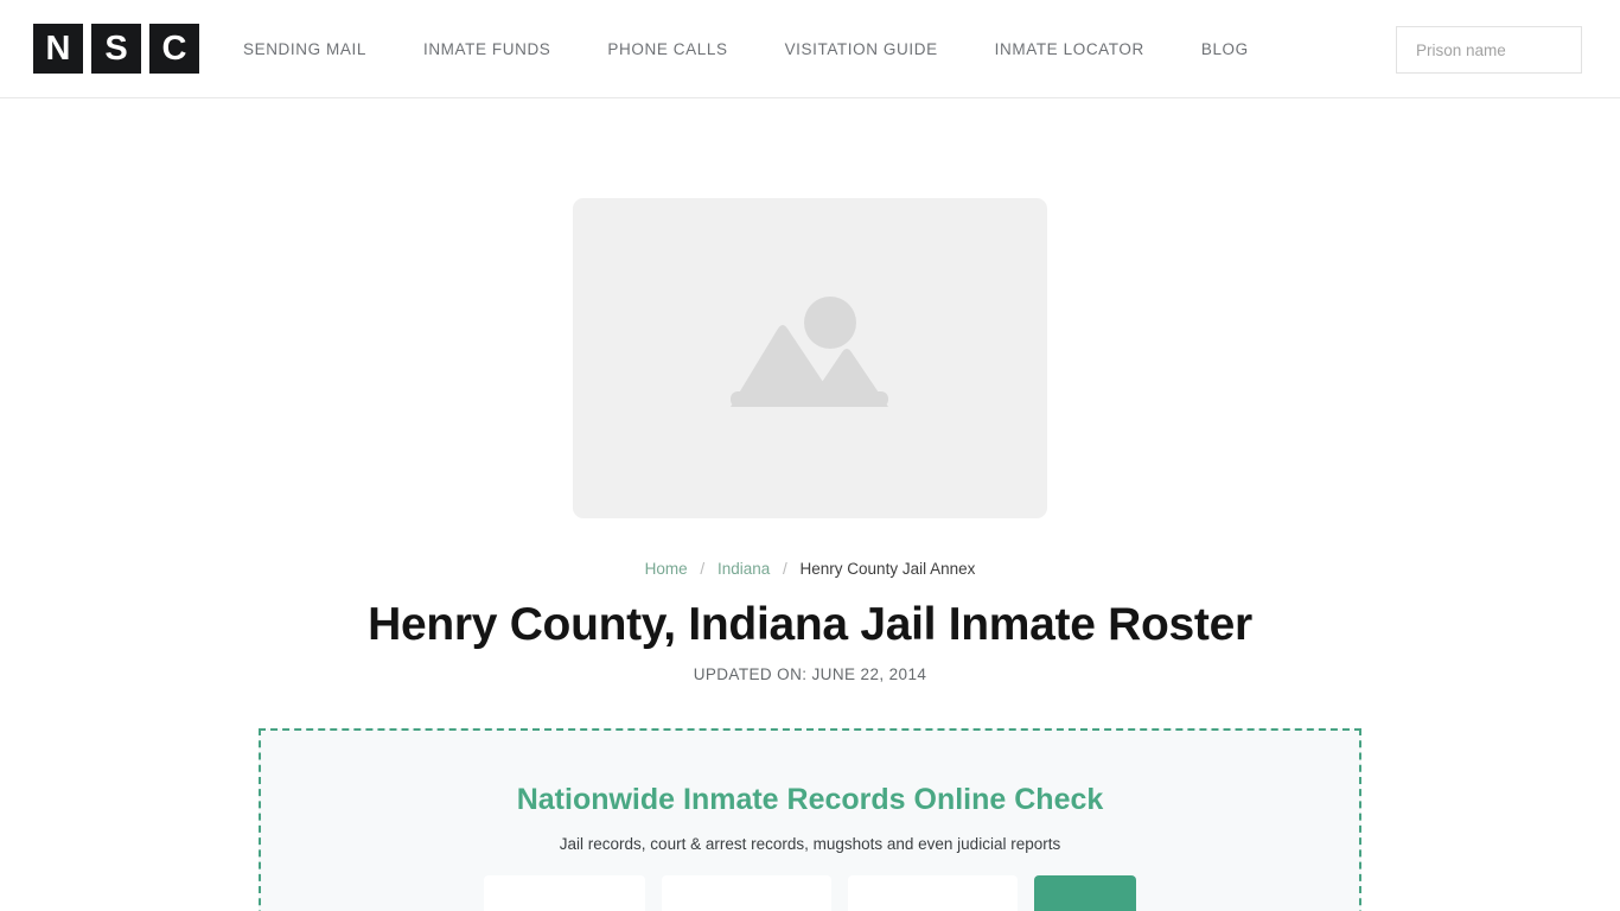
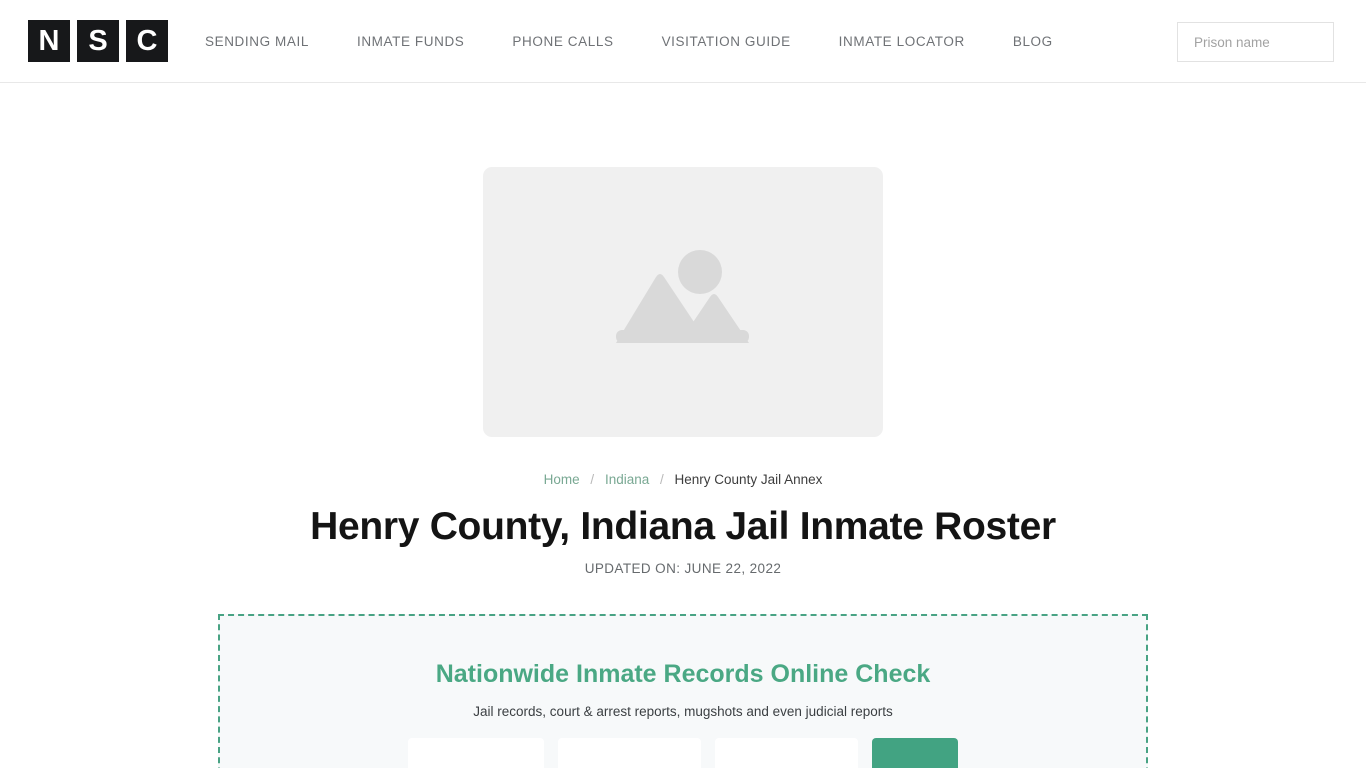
  N
  S
  C
  SENDING MAIL
  INMATE FUNDS
  PHONE CALLS
  VISITATION GUIDE
  INMATE LOCATOR
  BLOG
  Prison name
  Home / Indiana / Henry County Jail Annex
  Henry County, Indiana Jail Inmate Roster
- UPDATED ON: JUNE 22, 2014
+ UPDATED ON: JUNE 22, 2022
  Nationwide Inmate Records Online Check
- Jail records, court & arrest records, mugshots and even judicial reports
+ Jail records, court & arrest reports, mugshots and even judicial reports
